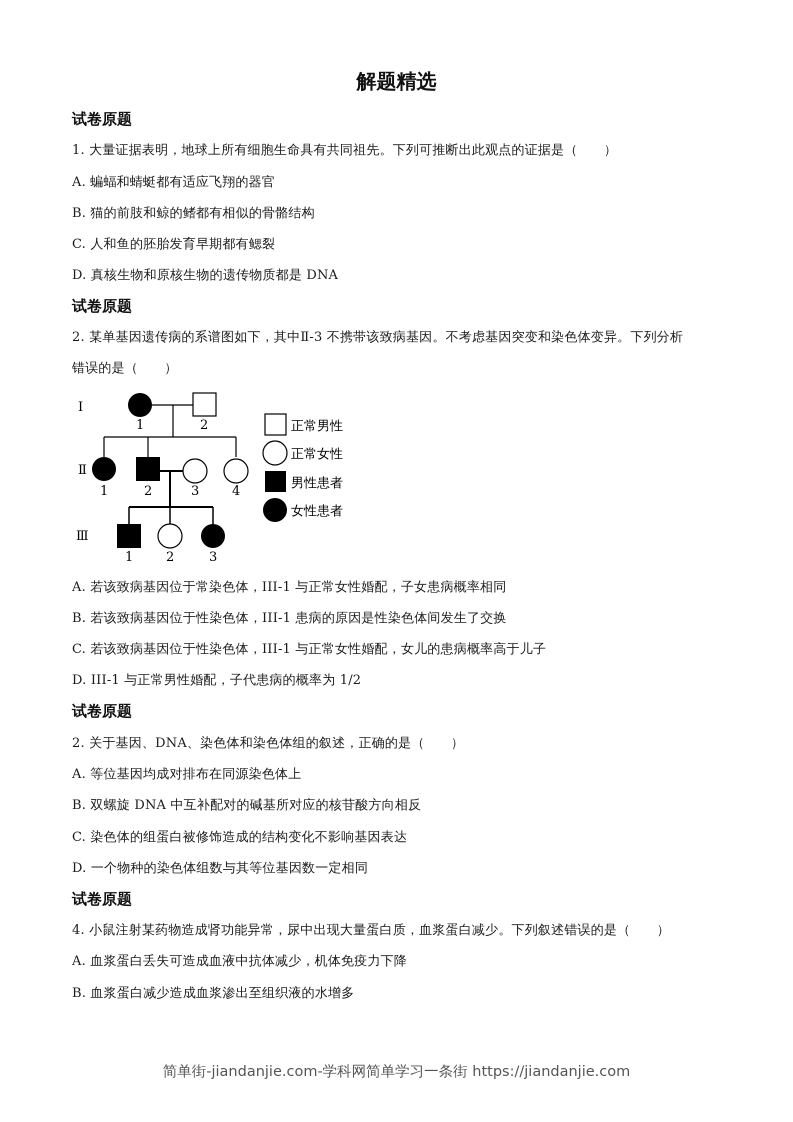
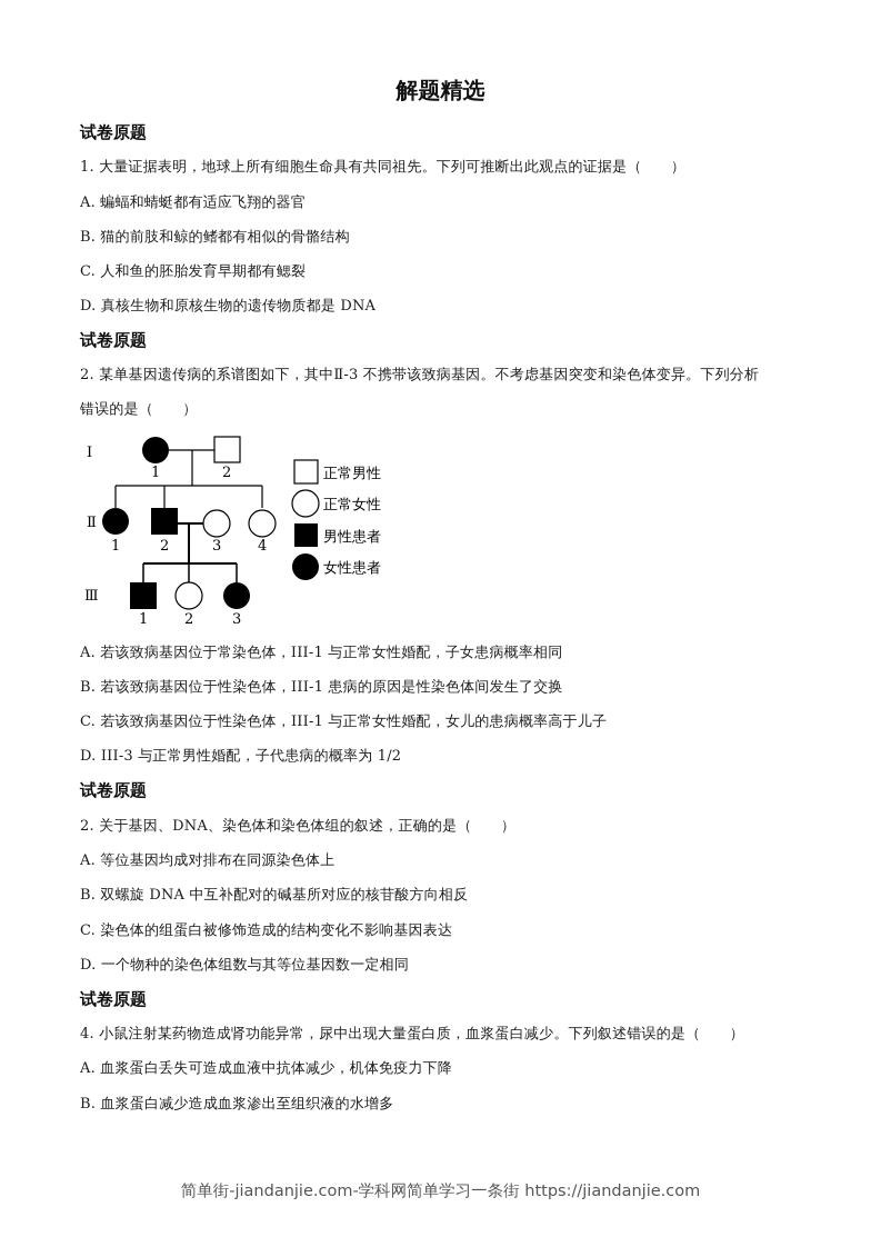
  解题精选
  试卷原题
  1. 大量证据表明，地球上所有细胞生命具有共同祖先。下列可推断出此观点的证据是（ ）
  A. 蝙蝠和蜻蜓都有适应飞翔的器官
  B. 猫的前肢和鲸的鳍都有相似的骨骼结构
  C. 人和鱼的胚胎发育早期都有鳃裂
  D. 真核生物和原核生物的遗传物质都是 DNA
  试卷原题
  2. 某单基因遗传病的系谱图如下，其中Ⅱ-3 不携带该致病基因。不考虑基因突变和染色体变异。下列分析
  错误的是（ ）
  Ⅰ
  Ⅱ
  Ⅲ
  1
  2
  1
  2
  3
  4
  1
  2
  3
  正常男性
  正常女性
  男性患者
  女性患者
  A. 若该致病基因位于常染色体，III-1 与正常女性婚配，子女患病概率相同
  B. 若该致病基因位于性染色体，III-1 患病的原因是性染色体间发生了交换
  C. 若该致病基因位于性染色体，III-1 与正常女性婚配，女儿的患病概率高于儿子
- D. III-1 与正常男性婚配，子代患病的概率为 1/2
+ D. III-3 与正常男性婚配，子代患病的概率为 1/2
  试卷原题
  2. 关于基因、DNA、染色体和染色体组的叙述，正确的是（ ）
  A. 等位基因均成对排布在同源染色体上
  B. 双螺旋 DNA 中互补配对的碱基所对应的核苷酸方向相反
  C. 染色体的组蛋白被修饰造成的结构变化不影响基因表达
  D. 一个物种的染色体组数与其等位基因数一定相同
  试卷原题
  4. 小鼠注射某药物造成肾功能异常，尿中出现大量蛋白质，血浆蛋白减少。下列叙述错误的是（ ）
  A. 血浆蛋白丢失可造成血液中抗体减少，机体免疫力下降
  B. 血浆蛋白减少造成血浆渗出至组织液的水增多
  简单街-jiandanjie.com-学科网简单学习一条街 https://jiandanjie.com
